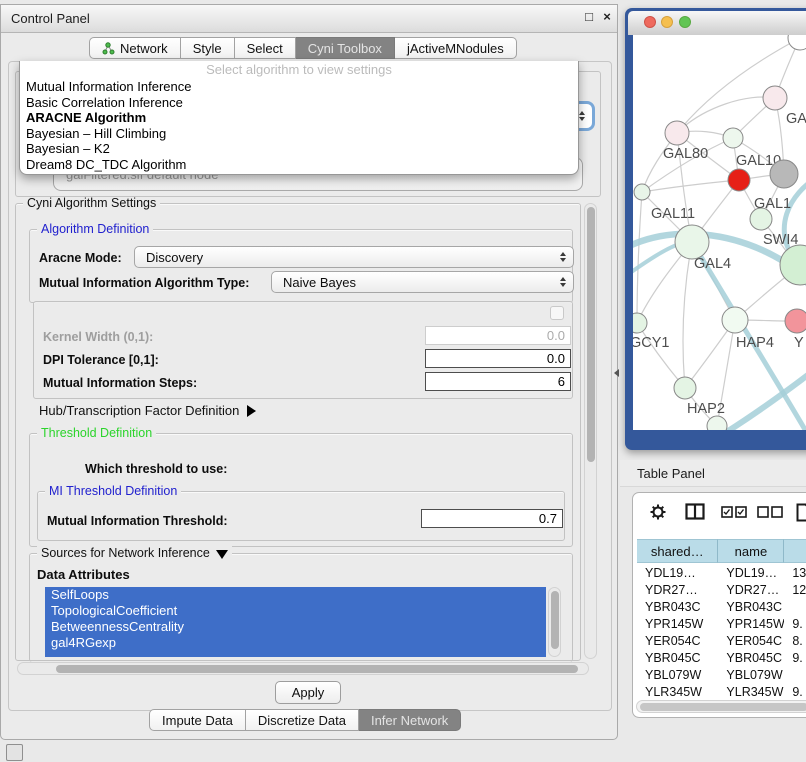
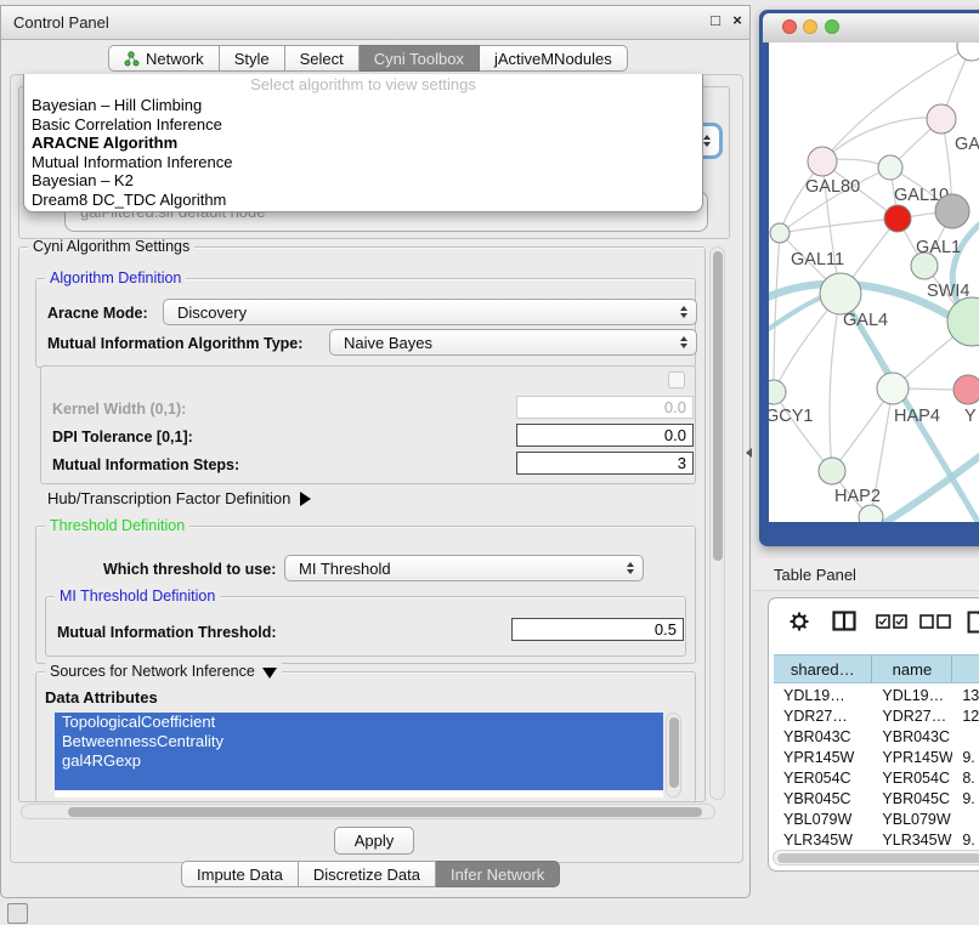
  Control Panel
  □
  ×
  Network
  Style
  Select
  Cyni Toolbox
  jActiveMNodules
  Select algorithm to view settings
- Mutual Information Inference
+ Bayesian – Hill Climbing
  Basic Correlation Inference
  ARACNE Algorithm
- Bayesian – Hill Climbing
+ Mutual Information Inference
  Bayesian – K2
  Dream8 DC_TDC Algorithm
  Cyni Algorithm Settings
  Algorithm Definition
  Aracne Mode:
  Discovery
  Mutual Information Algorithm Type:
  Naive Bayes
  Kernel Width (0,1):
  0.0
  DPI Tolerance [0,1]:
  0.0
  Mutual Information Steps:
- 6
+ 3
  Hub/Transcription Factor Definition
  Threshold Definition
  Which threshold to use:
+ MI Threshold
  MI Threshold Definition
  Mutual Information Threshold:
- 0.7
+ 0.5
  Sources for Network Inference
  Data Attributes
- SelfLoops
  TopologicalCoefficient
  BetweennessCentrality
  gal4RGexp
  Apply
  Impute Data
  Discretize Data
  Infer Network
  GAL80
  GAL10
  GAL11
  GAL1
  GAL4
  SWI4
  GCY1
  HAP4
  Y
  HAP2
  Table Panel
  shared…
  name
  YDL19…
  YDL19…
  13
  YDR27…
  YDR27…
  12
  YBR043C
  YBR043C
  YPR145W
  YPR145W
  9.
  YER054C
  YER054C
  8.
  YBR045C
  YBR045C
  9.
  YBL079W
  YBL079W
  YLR345W
  YLR345W
  9.
